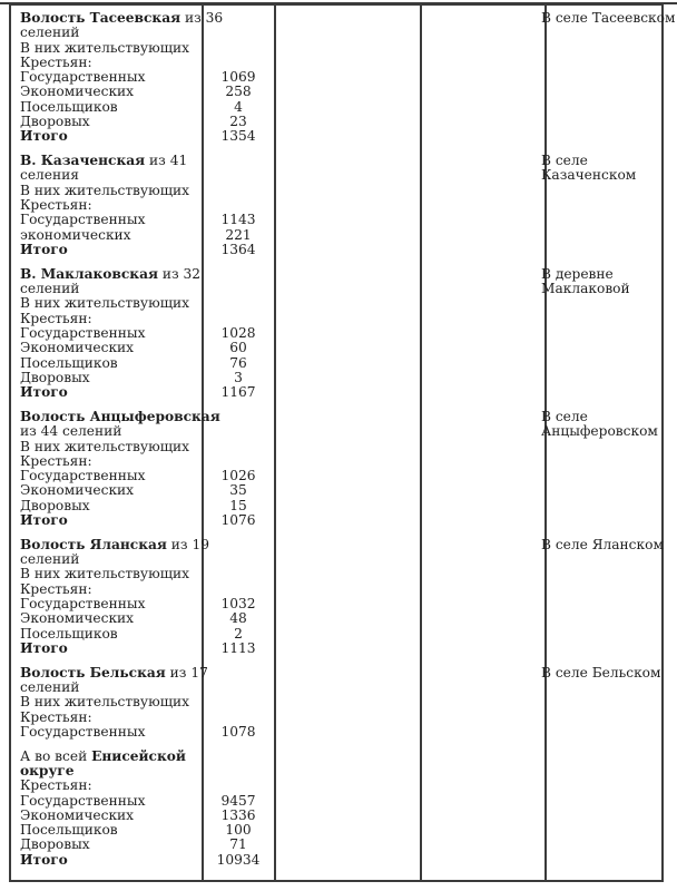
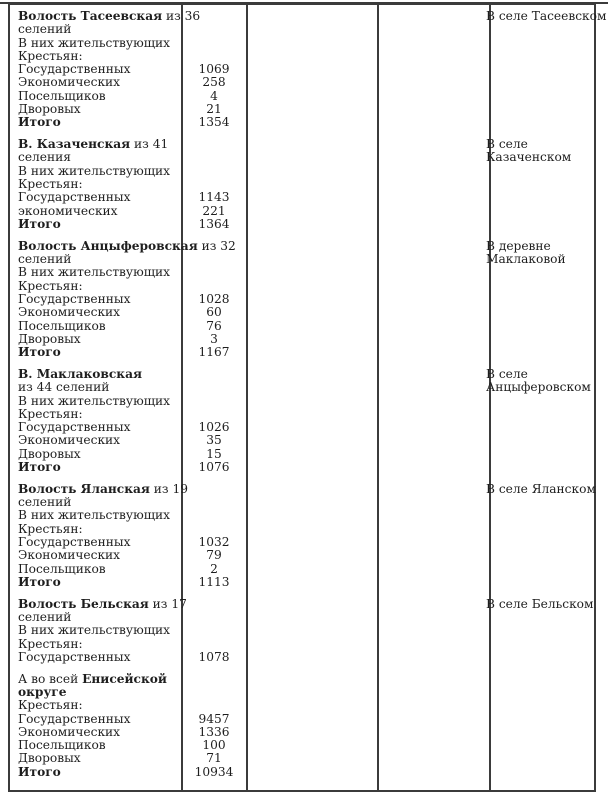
  Волость Тасеевская из 36
  селений
  В них жительствующих
  Крестьян:
  Государственных
  1069
  Экономических
  258
  Посельщиков
  4
  Дворовых
- 23
+ 21
  Итого
  1354
  В селе Тасеевском
  В. Казаченская из 41
  селения
  В них жительствующих
  Крестьян:
  Государственных
  1143
  экономических
  221
  Итого
  1364
  В селе
  Казаченском
- В. Маклаковская из 32
+ Волость Анцыферовская из 32
  селений
  В них жительствующих
  Крестьян:
  Государственных
  1028
  Экономических
  60
  Посельщиков
  76
  Дворовых
  3
  Итого
  1167
  В деревне
  Маклаковой
- Волость Анцыферовская
+ В. Маклаковская
  из 44 селений
  В них жительствующих
  Крестьян:
  Государственных
  1026
  Экономических
  35
  Дворовых
  15
  Итого
  1076
  В селе
  Анцыферовском
  Волость Яланская из 19
  селений
  В них жительствующих
  Крестьян:
  Государственных
  1032
  Экономических
- 48
+ 79
  Посельщиков
  2
  Итого
  1113
  В селе Яланском
  Волость Бельская из 17
  селений
  В них жительствующих
  Крестьян:
  Государственных
  1078
  В селе Бельском
  А во всей Енисейской
  округе
  Крестьян:
  Государственных
  9457
  Экономических
  1336
  Посельщиков
  100
  Дворовых
  71
  Итого
  10934
